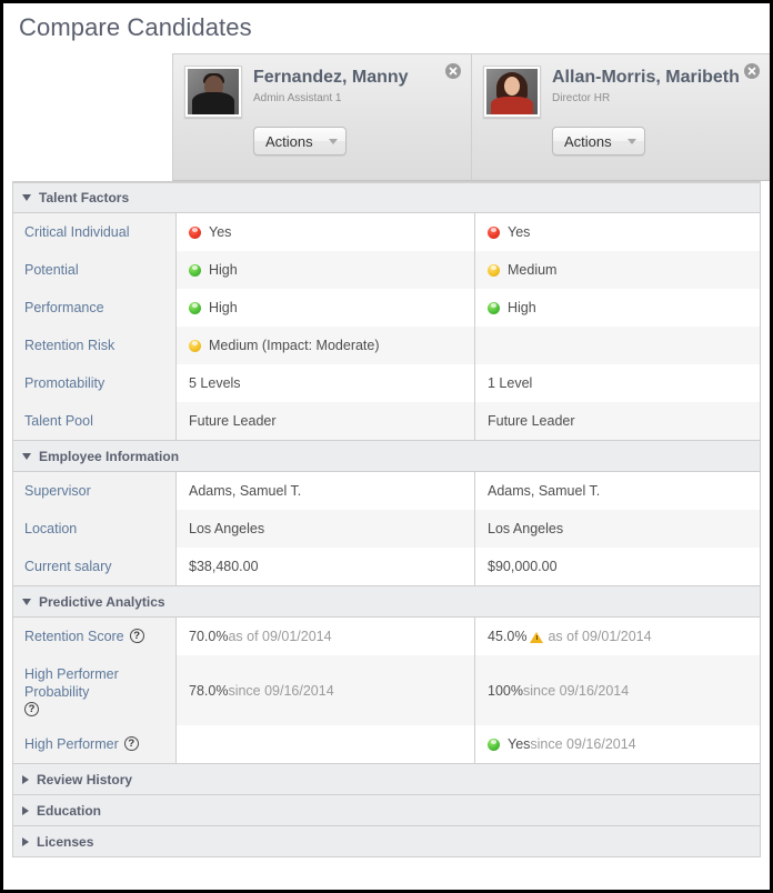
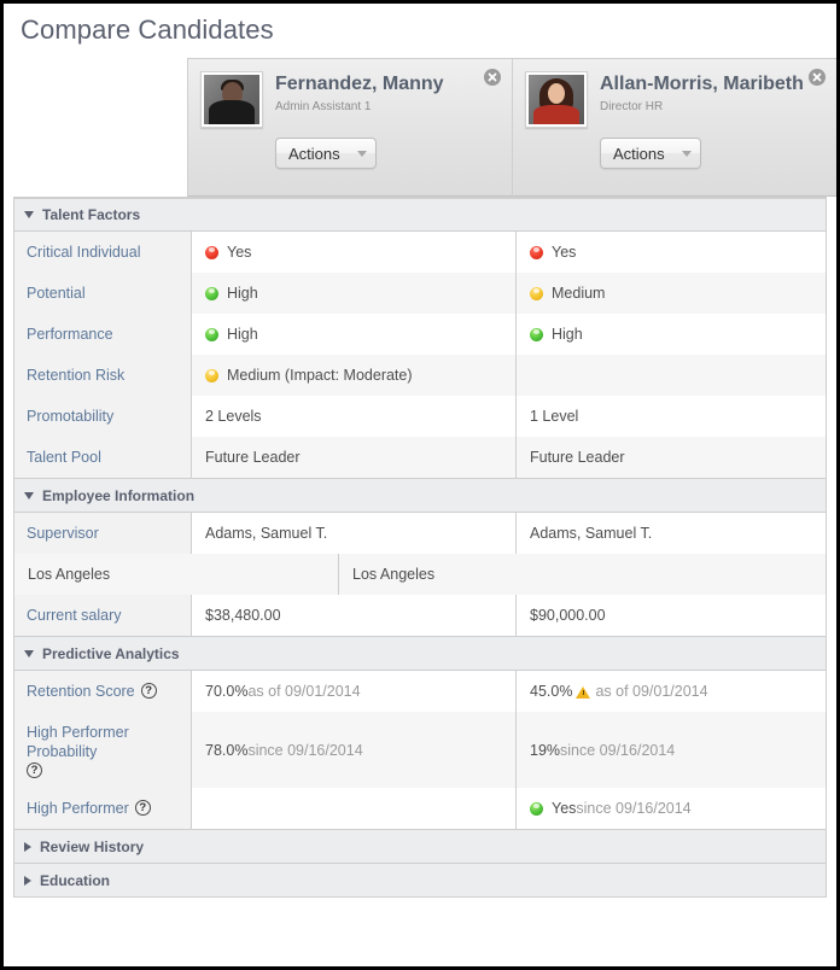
  Compare Candidates
  Fernandez, Manny
  Admin Assistant 1
  Actions
  Allan-Morris, Maribeth
  Director HR
  Actions
  Talent Factors
  Critical Individual
  Yes
  Yes
  Potential
  High
  Medium
  Performance
  High
  High
  Retention Risk
  Medium (Impact: Moderate)
  Promotability
- 5 Levels
+ 2 Levels
  1 Level
  Talent Pool
  Future Leader
  Future Leader
  Employee Information
  Supervisor
  Adams, Samuel T.
  Adams, Samuel T.
- Location
  Los Angeles
  Los Angeles
  Current salary
  $38,480.00
  $90,000.00
  Predictive Analytics
  Retention Score
  ?
  70.0%
  as of 09/01/2014
  45.0%
  as of 09/01/2014
  High Performer Probability
  ?
  78.0%
  since 09/16/2014
- 100%
+ 19%
  since 09/16/2014
  High Performer
  ?
  Yes
  since 09/16/2014
  Review History
  Education
- Licenses
